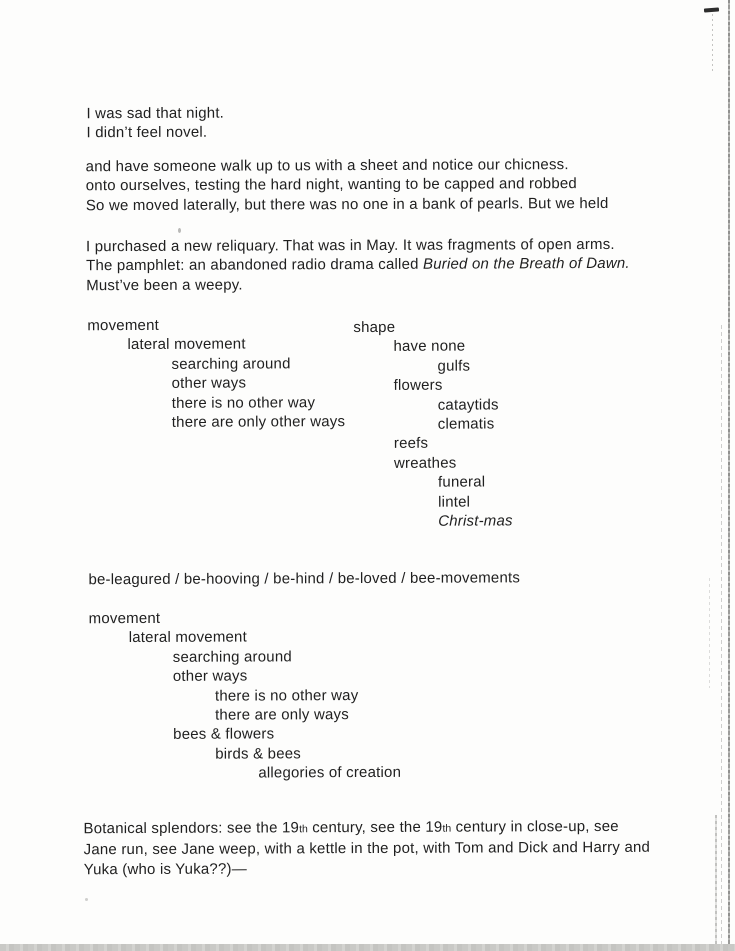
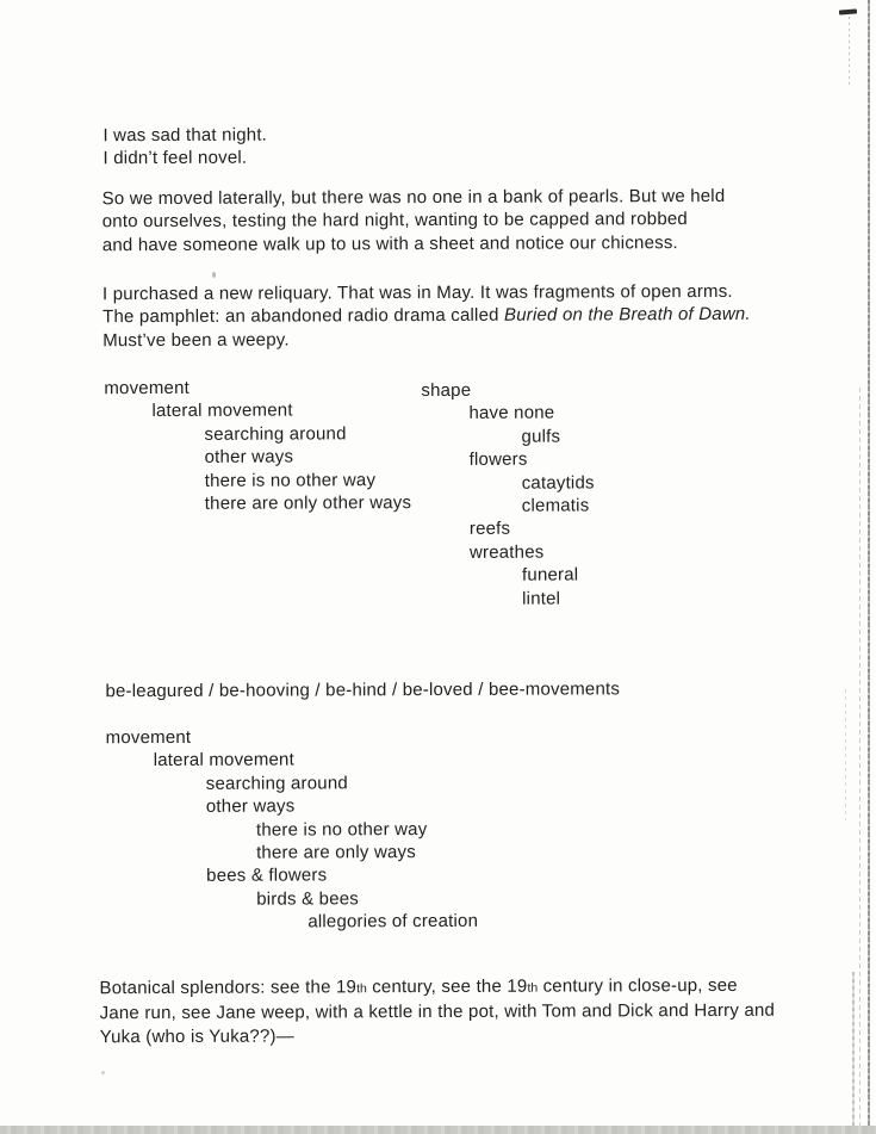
  I was sad that night.
  I didn’t feel novel.
- and have someone walk up to us with a sheet and notice our chicness.
+ So we moved laterally, but there was no one in a bank of pearls. But we held
  onto ourselves, testing the hard night, wanting to be capped and robbed
- So we moved laterally, but there was no one in a bank of pearls. But we held
+ and have someone walk up to us with a sheet and notice our chicness.
  I purchased a new reliquary. That was in May. It was fragments of open arms.
  The pamphlet: an abandoned radio drama called Buried on the Breath of Dawn.
  Must’ve been a weepy.
  movement
  lateral movement
  searching around
  other ways
  there is no other way
  there are only other ways
  shape
  have none
  gulfs
  flowers
  cataytids
  clematis
  reefs
  wreathes
  funeral
  lintel
- Christ-mas
  be-leagured / be-hooving / be-hind / be-loved / bee-movements
  movement
  lateral movement
  searching around
  other ways
  there is no other way
  there are only ways
  bees & flowers
  birds & bees
  allegories of creation
  Botanical splendors: see the 19th century, see the 19th century in close-up, see
  Jane run, see Jane weep, with a kettle in the pot, with Tom and Dick and Harry and
  Yuka (who is Yuka??)—
